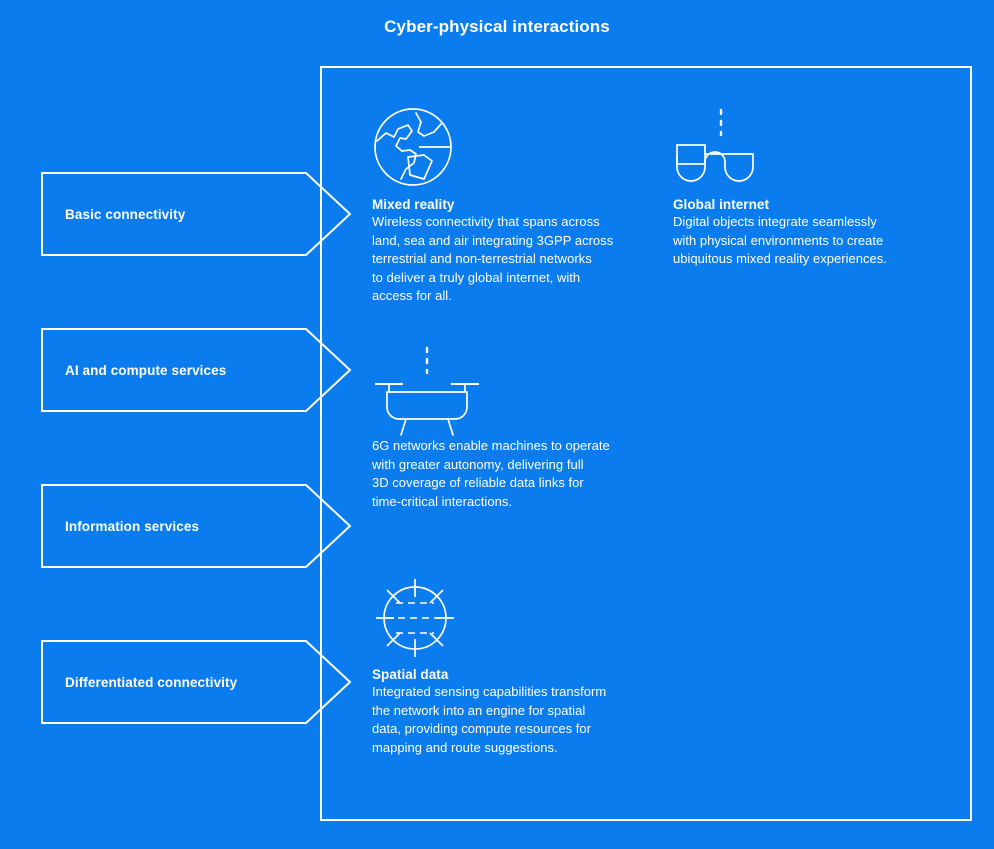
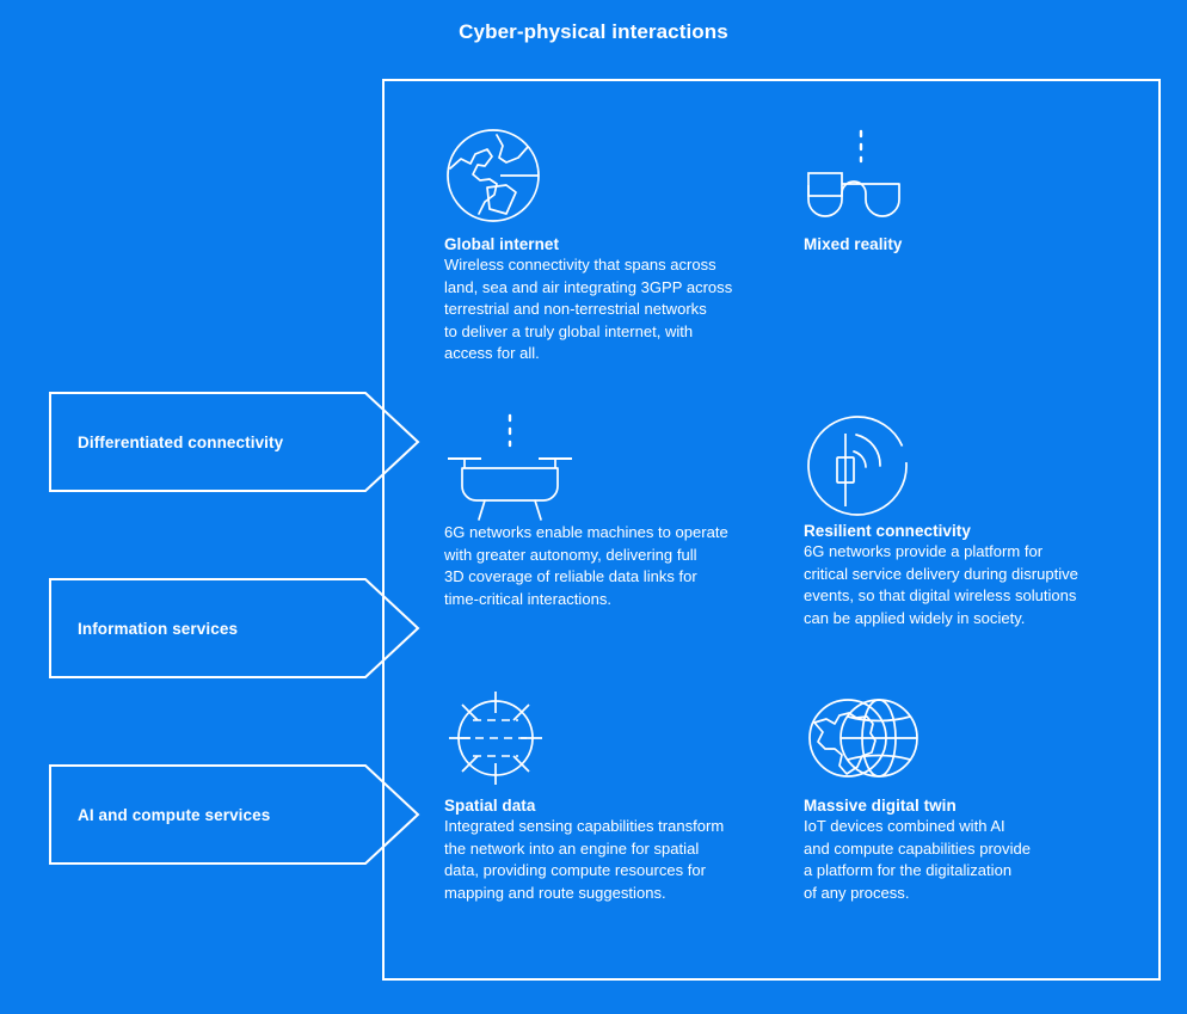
  Cyber-physical interactions
- Basic connectivity
- AI and compute services
+ Differentiated connectivity
  Information services
- Differentiated connectivity
+ AI and compute services
- Mixed reality
+ Global internet
  Wireless connectivity that spans across
  land, sea and air integrating 3GPP across
  terrestrial and non-terrestrial networks
  to deliver a truly global internet, with
  access for all.
- Global internet
+ Mixed reality
- Digital objects integrate seamlessly
- with physical environments to create
- ubiquitous mixed reality experiences.
  6G networks enable machines to operate
  with greater autonomy, delivering full
  3D coverage of reliable data links for
  time-critical interactions.
+ Resilient connectivity
+ 6G networks provide a platform for
+ critical service delivery during disruptive
+ events, so that digital wireless solutions
+ can be applied widely in society.
  Spatial data
  Integrated sensing capabilities transform
  the network into an engine for spatial
  data, providing compute resources for
  mapping and route suggestions.
+ Massive digital twin
+ IoT devices combined with AI
+ and compute capabilities provide
+ a platform for the digitalization
+ of any process.
